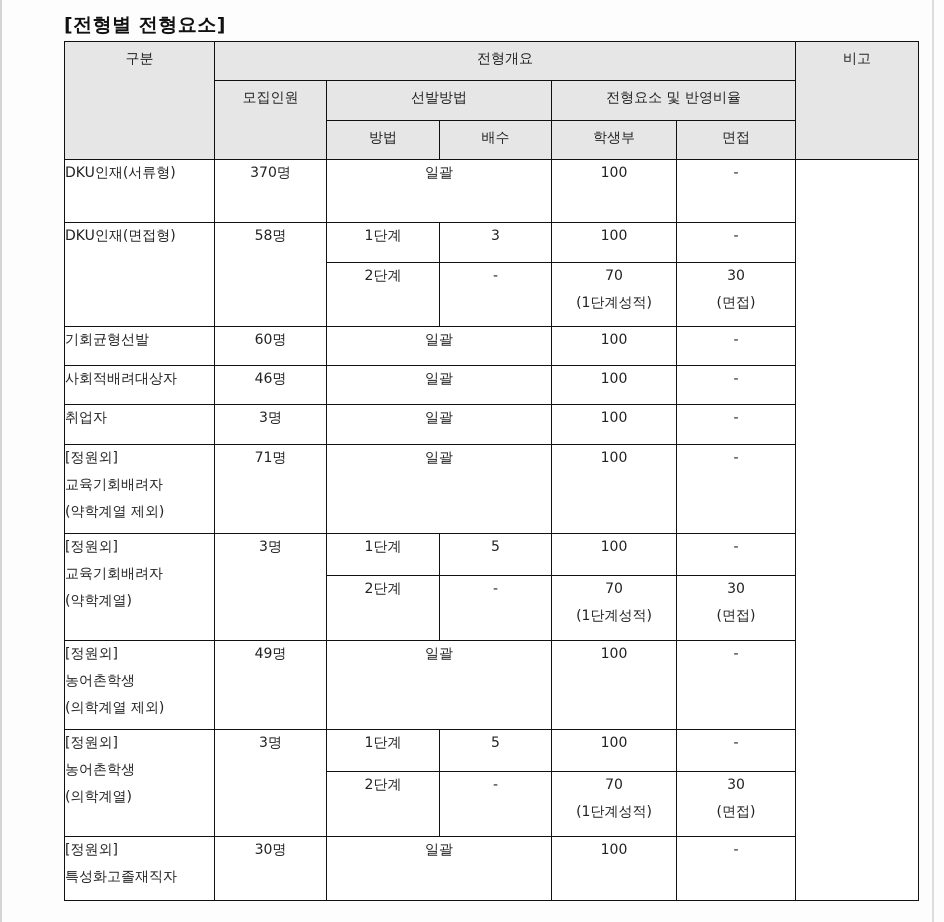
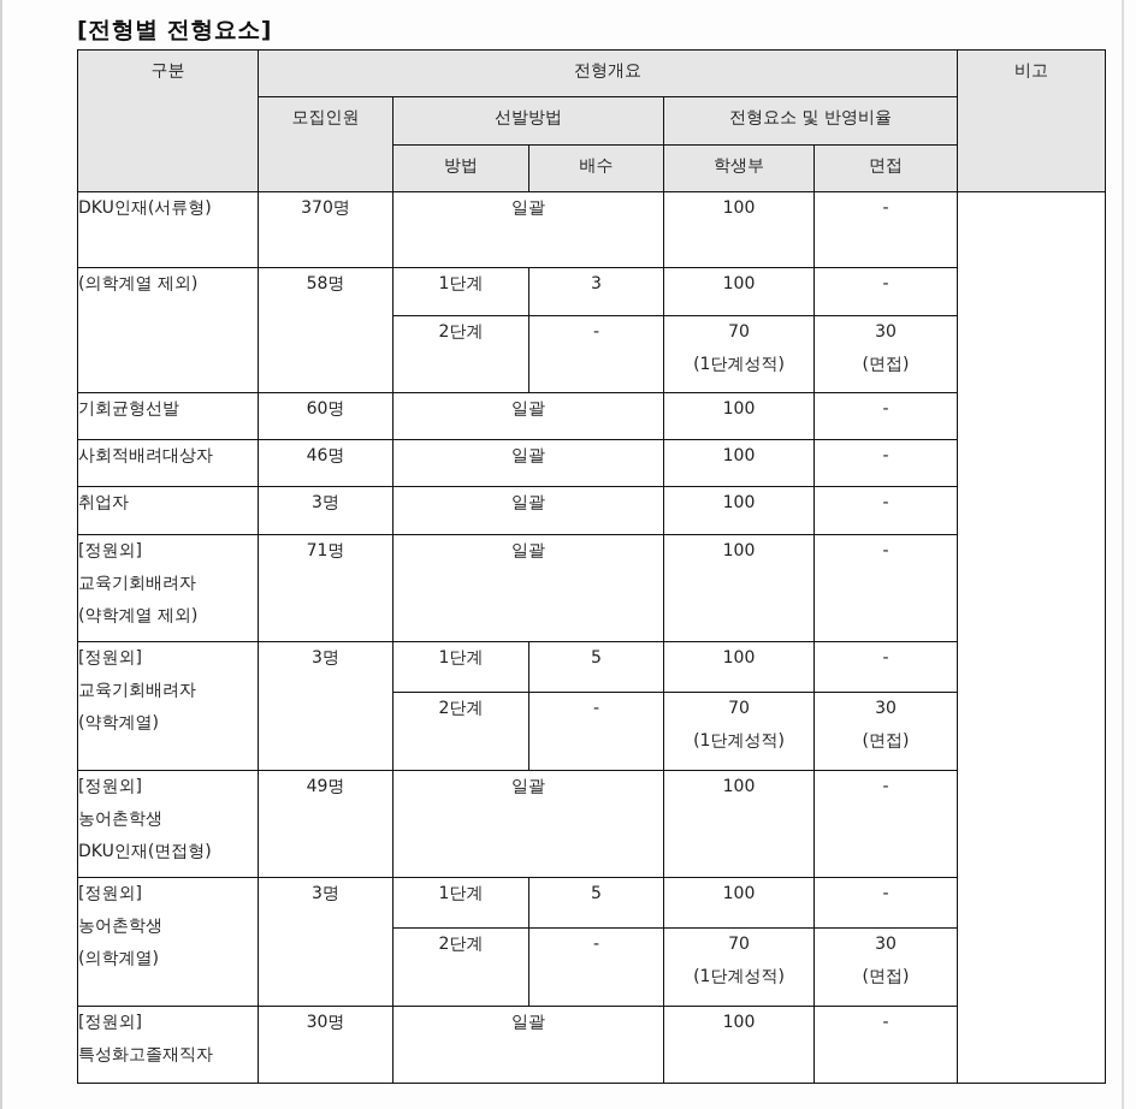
  [전형별 전형요소]
  구분	전형개요	비고
  모집인원	선발방법	전형요소 및 반영비율
  방법	배수	학생부	면접
  DKU인재(서류형)	370명	일괄	100	-
- DKU인재(면접형)	58명	1단계	3	100	-
+ (의학계열 제외)	58명	1단계	3	100	-
  2단계	-	70(1단계성적)	30(면접)
  기회균형선발	60명	일괄	100	-
  사회적배려대상자	46명	일괄	100	-
  취업자	3명	일괄	100	-
  [정원외] 교육기회배려자 (약학계열 제외)	71명	일괄	100	-
  [정원외] 교육기회배려자 (약학계열)	3명	1단계	5	100	-
  2단계	-	70(1단계성적)	30(면접)
- [정원외] 농어촌학생 (의학계열 제외)	49명	일괄	100	-
+ [정원외] 농어촌학생 DKU인재(면접형)	49명	일괄	100	-
  [정원외] 농어촌학생 (의학계열)	3명	1단계	5	100	-
  2단계	-	70(1단계성적)	30(면접)
  [정원외] 특성화고졸재직자	30명	일괄	100	-
